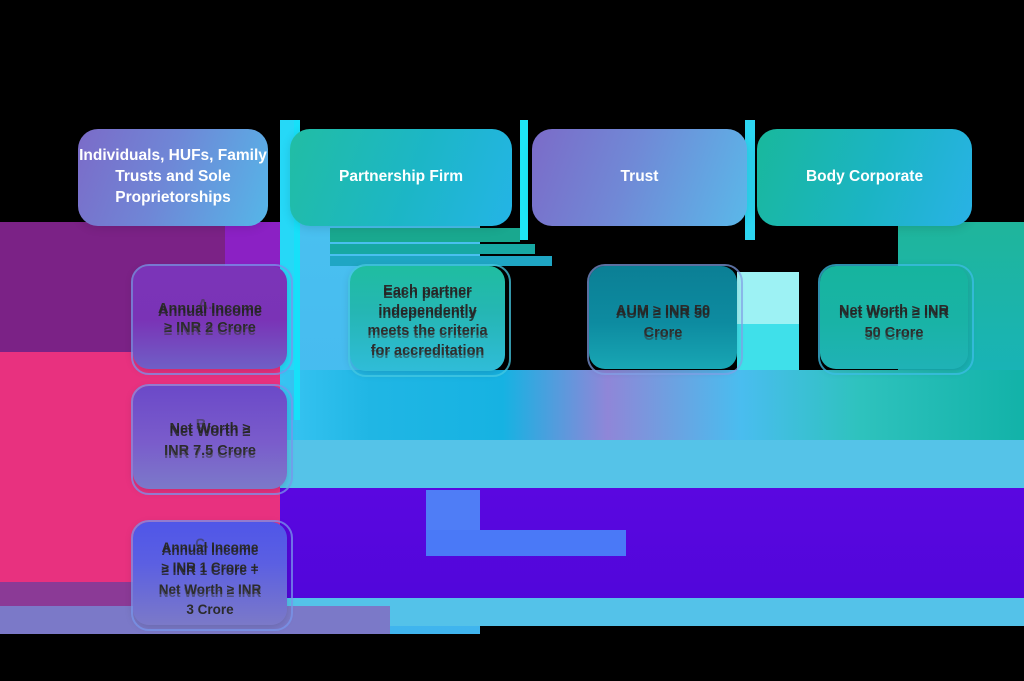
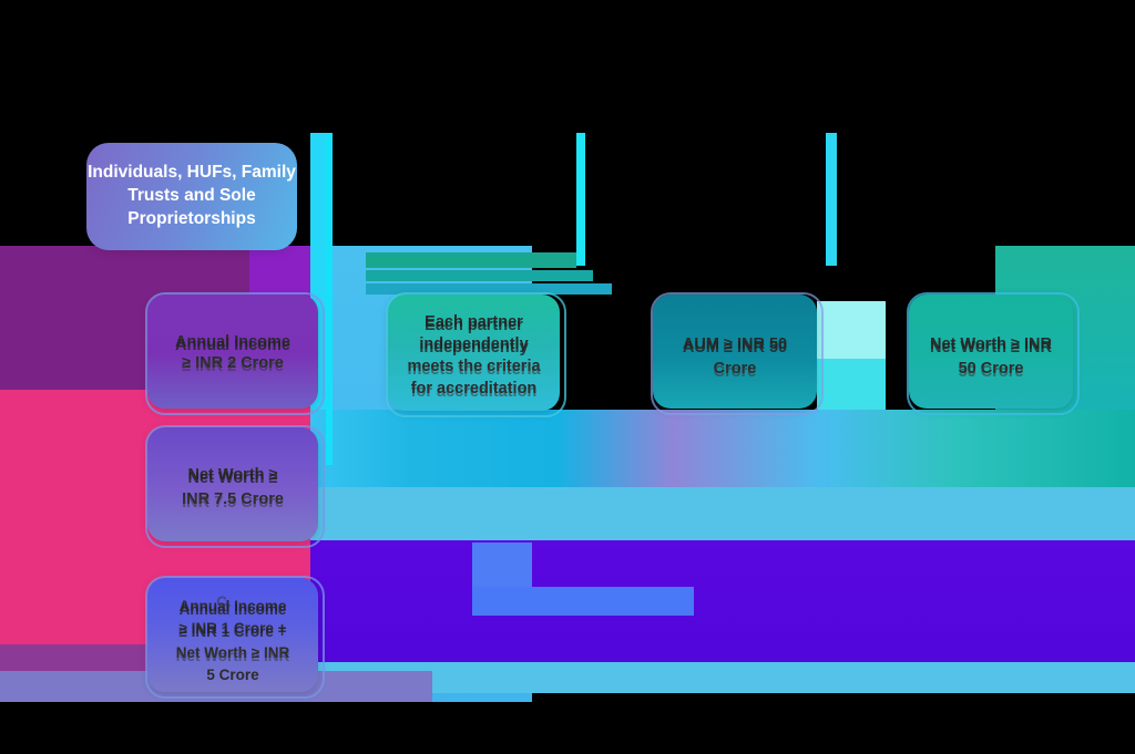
  Individuals, HUFs, Family Trusts and Sole Proprietorships
- Partnership Firm
- Trust
- Body Corporate
  Annual Income
  ≥ INR 2 Crore
- A.
  Net Worth ≥
  INR 7.5 Crore
- B.
  Annual Income
  ≥ INR 1 Crore +
  Net Worth ≥ INR
- 3 Crore
+ 5 Crore
  C.
  Each partner
  independently
  meets the criteria
  for accreditation
  AUM ≥ INR 50
  Crore
  Net Worth ≥ INR
  50 Crore
